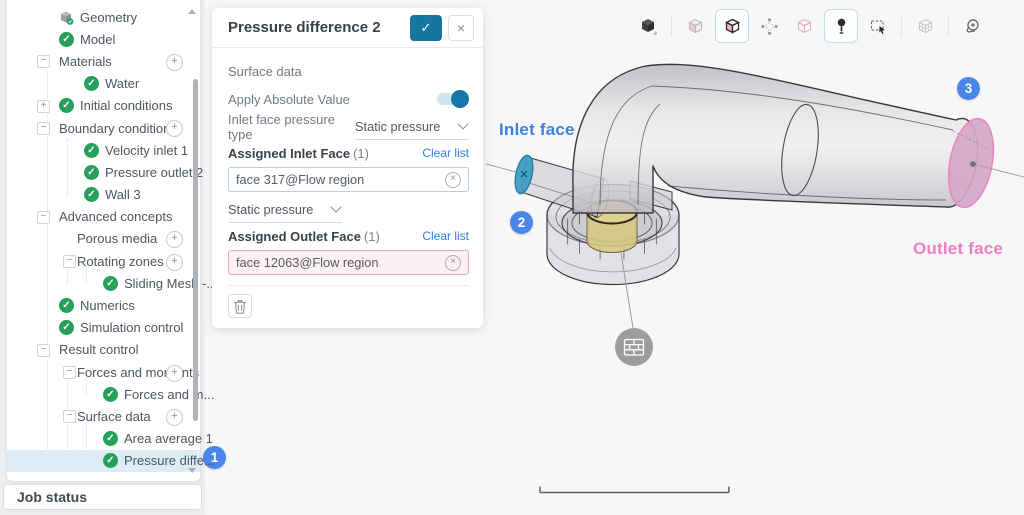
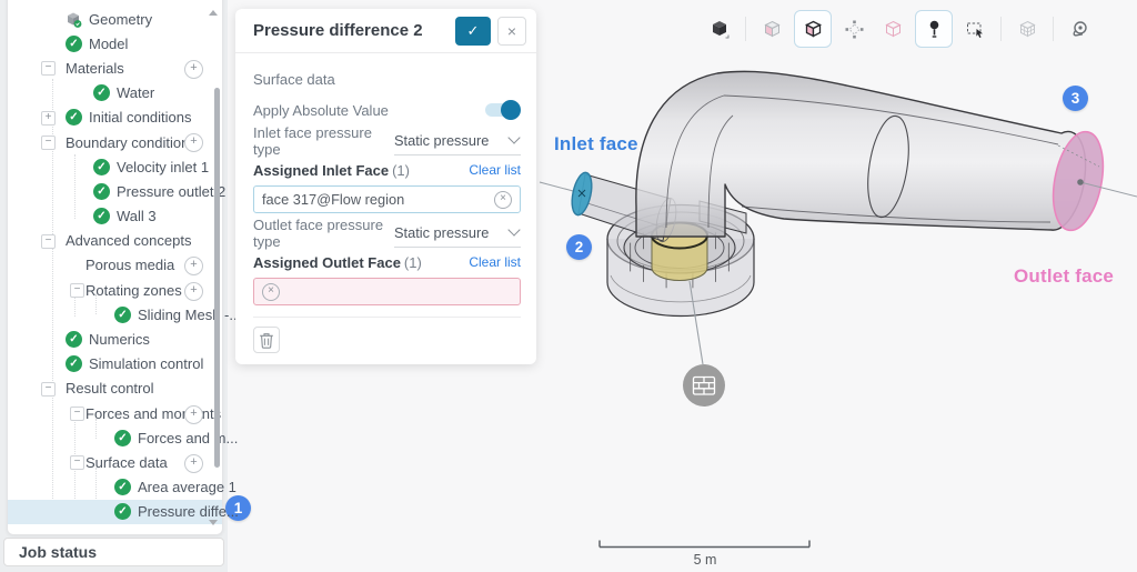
  Inlet face
  Outlet face
  1
  2
  3
+ 5 m
  Geometry
  ✓
  Model
  −
  Materials
  +
  ✓
  Water
  +
  ✓
  Initial conditions
  −
  Boundary conditio
  +
  ✓
  Velocity inlet 1
  ✓
  Pressure outlet 2
  ✓
  Wall 3
  −
  Advanced concepts
  Porous media
  +
  −
  Rotating zones
  +
  ✓
  Sliding Mes -.
  ✓
  Numerics
  ✓
  Simulation control
  −
  Result control
  −
  Forces and mont
  +
  ✓
  Forces and m...
  −
  Surface data
  +
  ✓
  Area average 1
  ✓
  Pressure diffe...
  Job status
  Pressure difference 2
  ✓
  ×
  Surface data
  Apply Absolute Value
  Inlet face pressure type
  Static pressure
  Assigned Inlet Face (1)
  Clear list
  face 317@Flow region
  ×
+ Outlet face pressure type
  Static pressure
  Assigned Outlet Face (1)
  Clear list
- face 12063@Flow region
  ×
